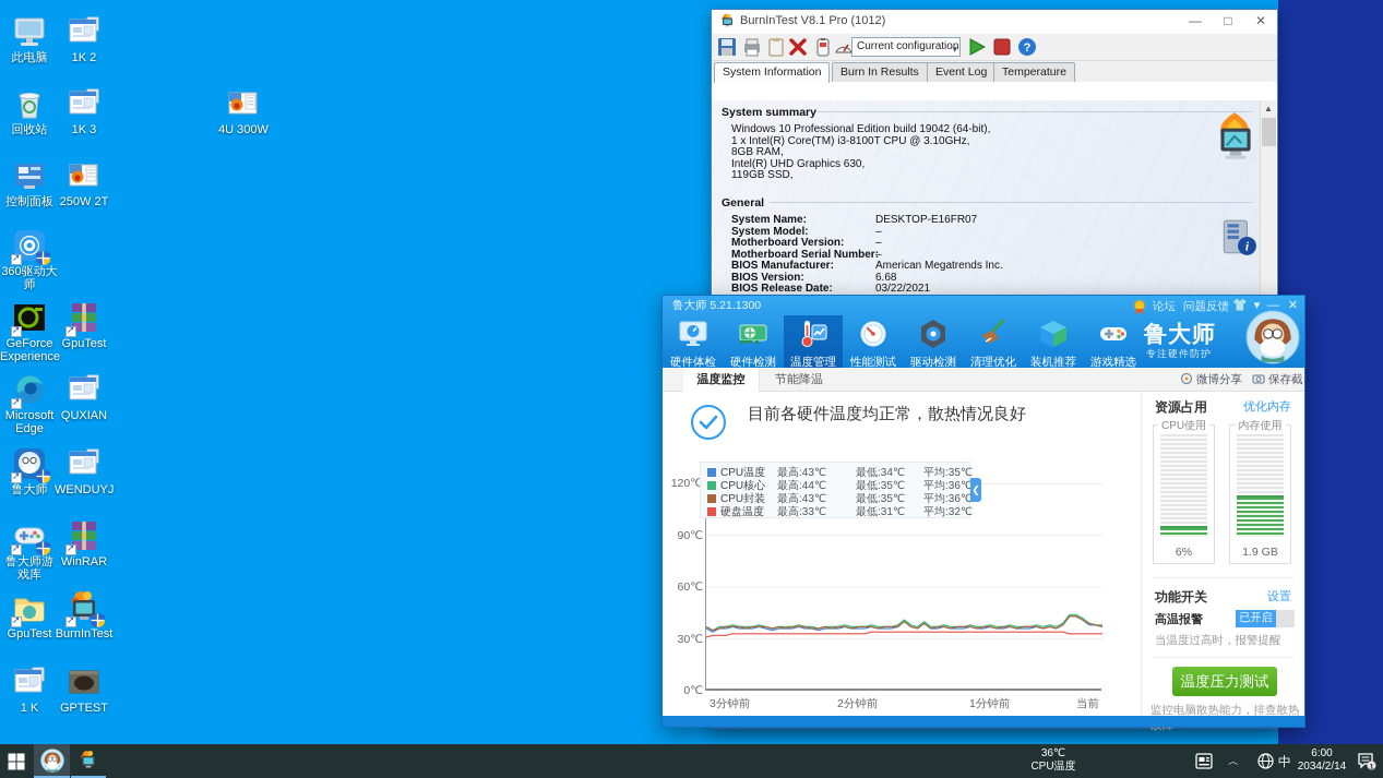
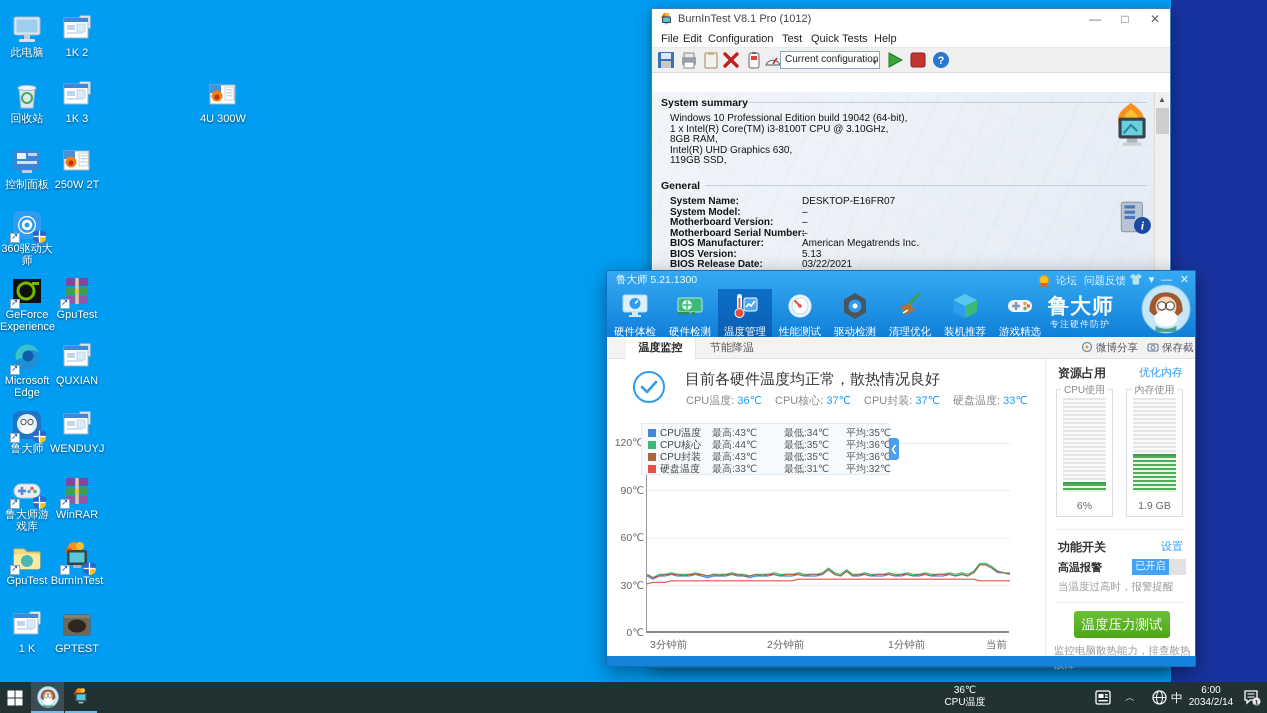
  此电脑
  回收站
  控制面板
  360驱动大师
  GeForce Experience
  Microsoft Edge
  鲁大师
  鲁大师游戏库
  GpuTest
  1 K
  1K 2
  1K 3
  250W 2T
  GpuTest
  QUXIAN
  WENDUYJ
  WinRAR
  BurnInTest
  GPTEST
  4U 300W
  BurnInTest V8.1 Pro (1012)
  —
  □
  ✕
+ File
+ Edit
+ Configuration
+ Test
+ Quick Tests
+ Help
  Current configuration
  ▾
  ?
- System Information
- Burn In Results
- Event Log
- Temperature
  System summary
  Windows 10 Professional Edition build 19042 (64-bit),
  1 x Intel(R) Core(TM) i3-8100T CPU @ 3.10GHz,
  8GB RAM,
  Intel(R) UHD Graphics 630,
  119GB SSD,
  General
  System Name:
  DESKTOP-E16FR07
  System Model:
  –
  Motherboard Version:
  –
  Motherboard Serial Number:
  –
  BIOS Manufacturer:
  American Megatrends Inc.
  BIOS Version:
- 6.68
+ 5.13
  BIOS Release Date:
  03/22/2021
  ▲
  鲁大师 5.21.1300
  论坛
  问题反馈
  👕
  ▾
  —
  ✕
  硬件体检
  硬件检测
  温度管理
  性能测试
  驱动检测
  清理优化
  装机推荐
  游戏精选
  鲁大师
  专注硬件防护
  温度监控
  节能降温
  微博分享
  保存截
  目前各硬件温度均正常，散热情况良好
+ CPU温度: 36℃ CPU核心: 37℃ CPU封装: 37℃ 硬盘温度: 33℃
  120℃
  90℃
  60℃
  30℃
  0℃
  3分钟前
  2分钟前
  1分钟前
  当前
  CPU温度 最高:43℃ 最低:34℃ 平均:35℃
  CPU核心 最高:44℃ 最低:35℃ 平均:36℃
  CPU封装 最高:43℃ 最低:35℃ 平均:36℃
  硬盘温度 最高:33℃ 最低:31℃ 平均:32℃
  ❮
  资源占用
  优化内存
  CPU使用
  6%
  内存使用
  1.9 GB
  功能开关
  设置
  高温报警
  已开启
  当温度过高时，报警提醒
  温度压力测试
  监控电脑散热能力，排查散热
  36℃
  CPU温度
  ︿
  中
  6:00
  2034/2/14
